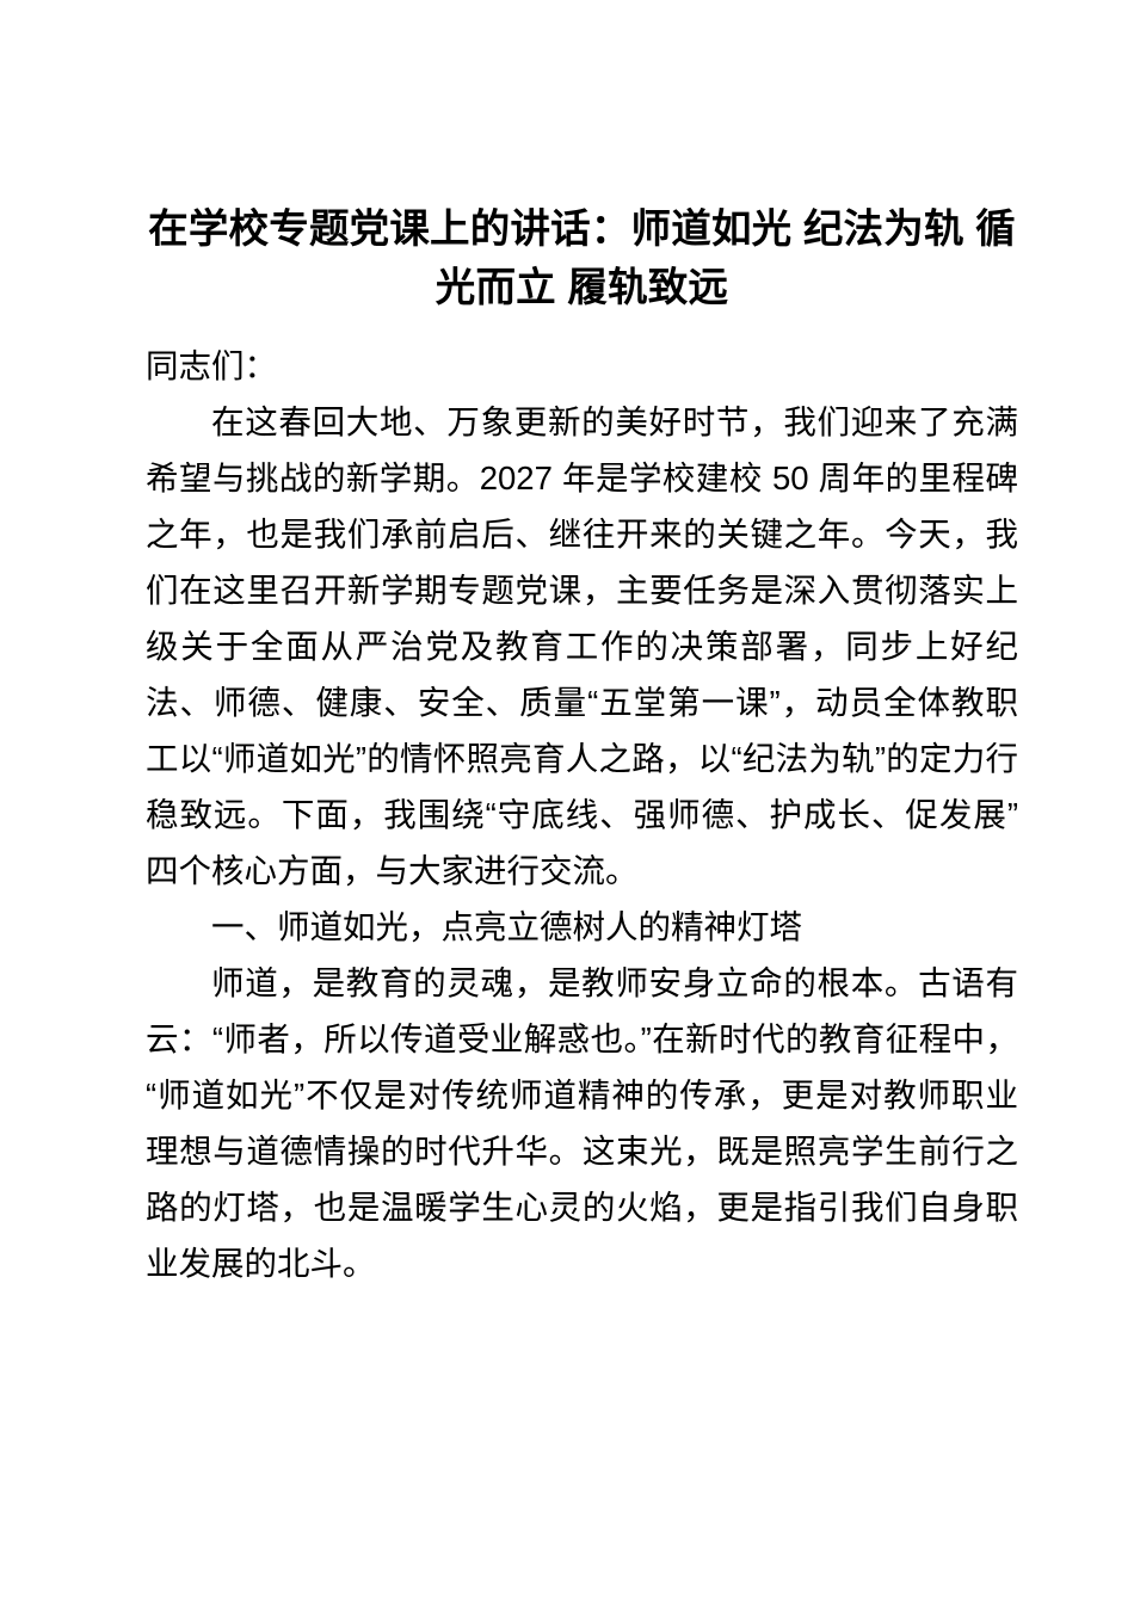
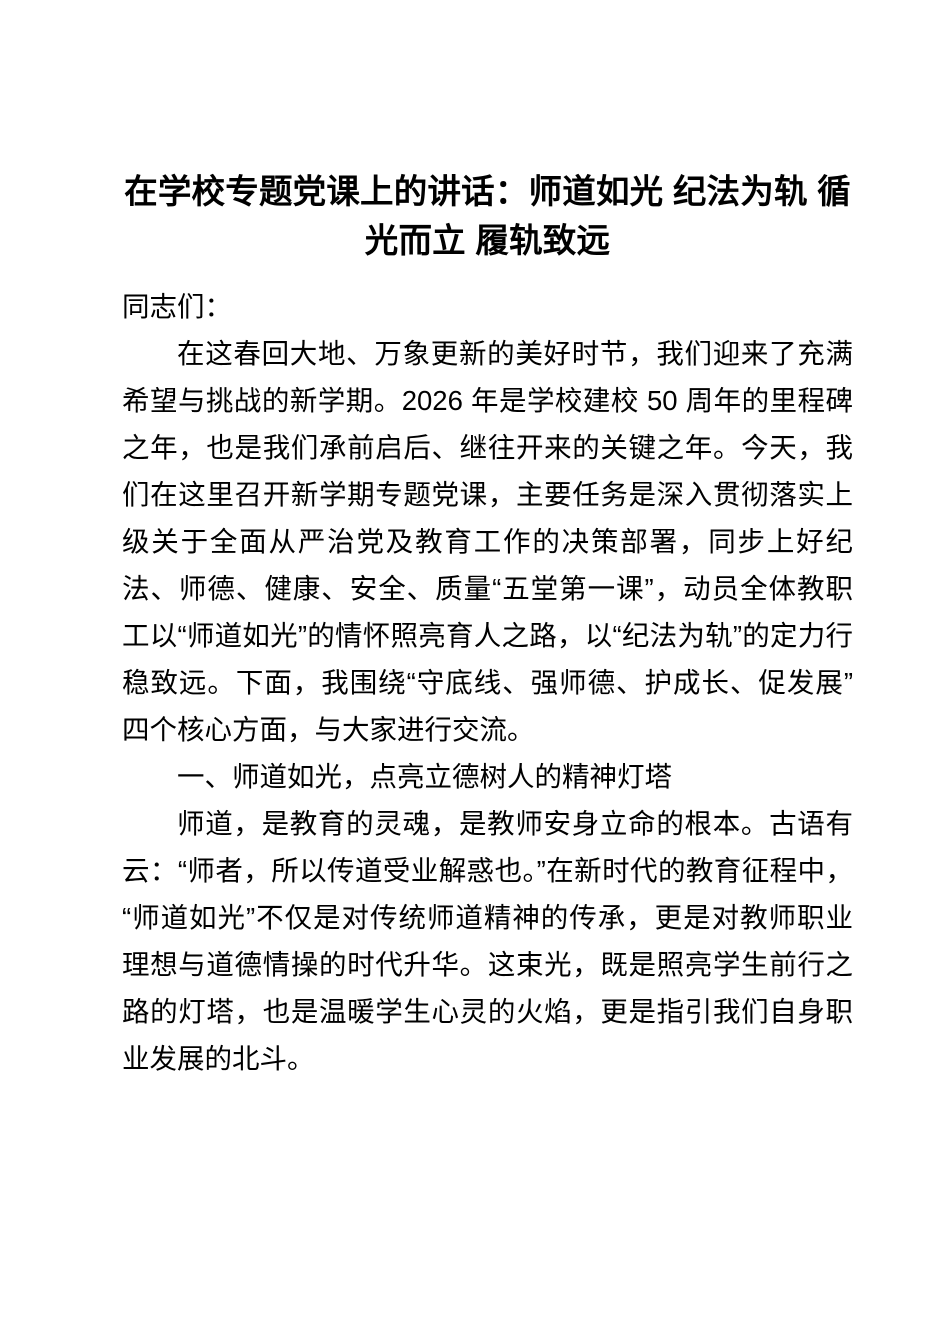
  在学校专题党课上的讲话：师道如光 纪法为轨 循光而立 履轨致远
  同志们：
- 在这春回大地、万象更新的美好时节，我们迎来了充满希望与挑战的新学期。2027 年是学校建校 50 周年的里程碑之年，也是我们承前启后、继往开来的关键之年。今天，我们在这里召开新学期专题党课，主要任务是深入贯彻落实上级关于全面从严治党及教育工作的决策部署，同步上好纪法、师德、健康、安全、质量“五堂第一课”，动员全体教职工以“师道如光”的情怀照亮育人之路，以“纪法为轨”的定力行稳致远。下面，我围绕“守底线、强师德、护成长、促发展”四个核心方面，与大家进行交流。
+ 在这春回大地、万象更新的美好时节，我们迎来了充满希望与挑战的新学期。2026 年是学校建校 50 周年的里程碑之年，也是我们承前启后、继往开来的关键之年。今天，我们在这里召开新学期专题党课，主要任务是深入贯彻落实上级关于全面从严治党及教育工作的决策部署，同步上好纪法、师德、健康、安全、质量“五堂第一课”，动员全体教职工以“师道如光”的情怀照亮育人之路，以“纪法为轨”的定力行稳致远。下面，我围绕“守底线、强师德、护成长、促发展”四个核心方面，与大家进行交流。
  一、师道如光，点亮立德树人的精神灯塔
  师道，是教育的灵魂，是教师安身立命的根本。古语有云：“师者，所以传道受业解惑也。”在新时代的教育征程中，“师道如光”不仅是对传统师道精神的传承，更是对教师职业理想与道德情操的时代升华。这束光，既是照亮学生前行之路的灯塔，也是温暖学生心灵的火焰，更是指引我们自身职业发展的北斗。
